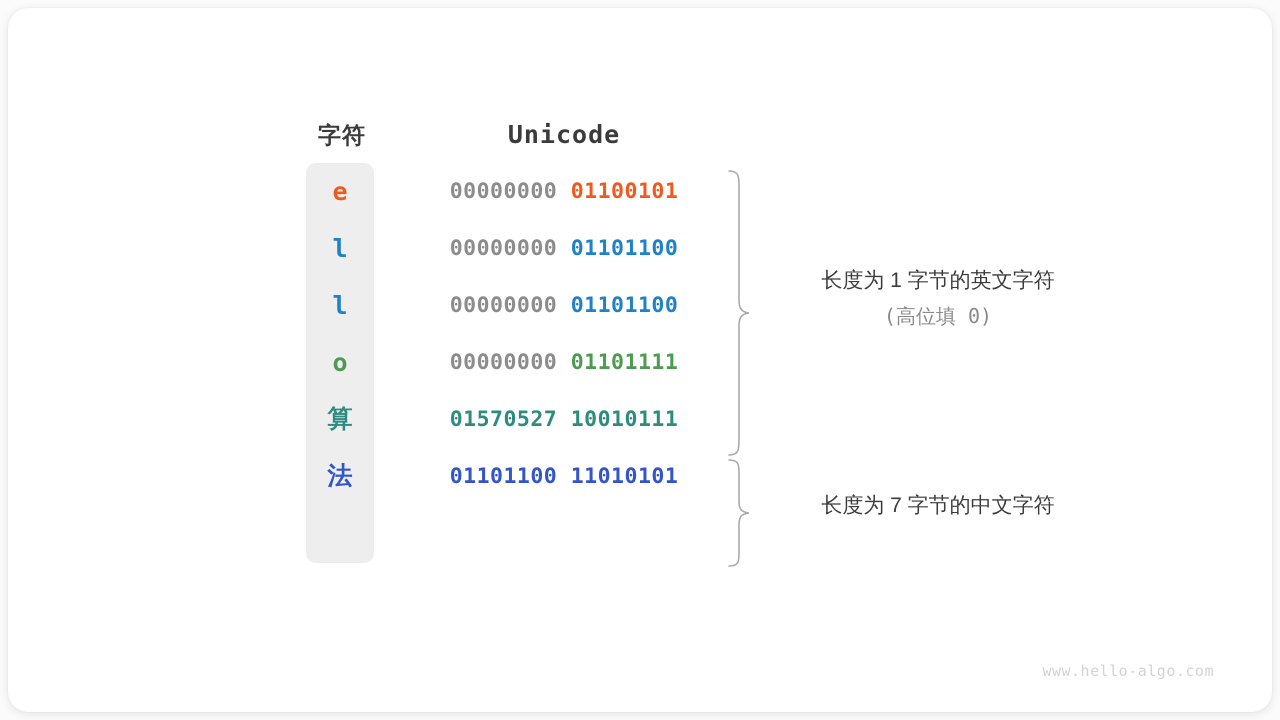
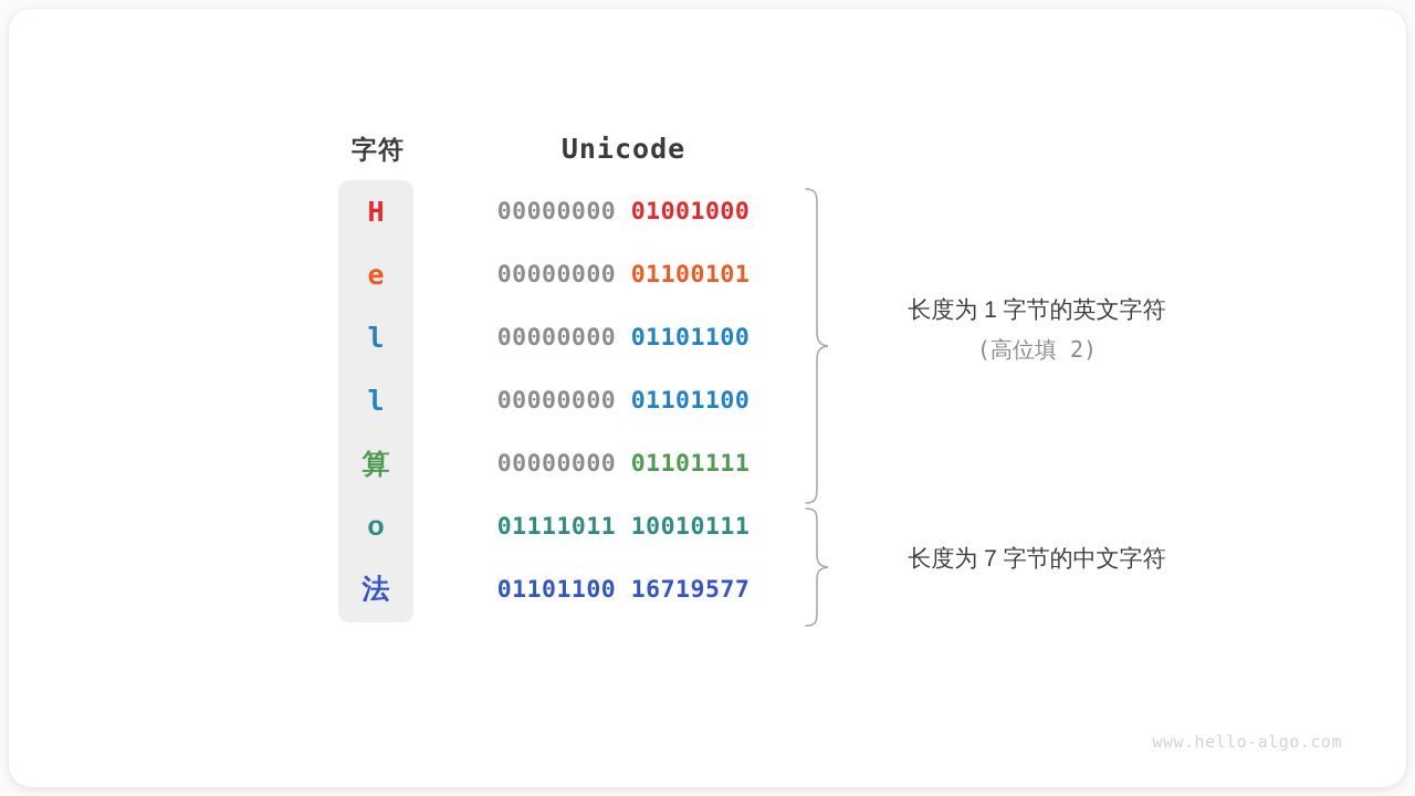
  字符
  Unicode
+ H
+ 00000000 01001000
  e
  00000000 01100101
  l
  00000000 01101100
  l
  00000000 01101100
- o
+ 算
  00000000 01101111
- 算
+ o
- 01570527 10010111
+ 01111011 10010111
  法
- 01101100 11010101
+ 01101100 16719577
  长度为 1 字节的英文字符
- (高位填 0)
+ (高位填 2)
  长度为 7 字节的中文字符
  www.hello-algo.com
